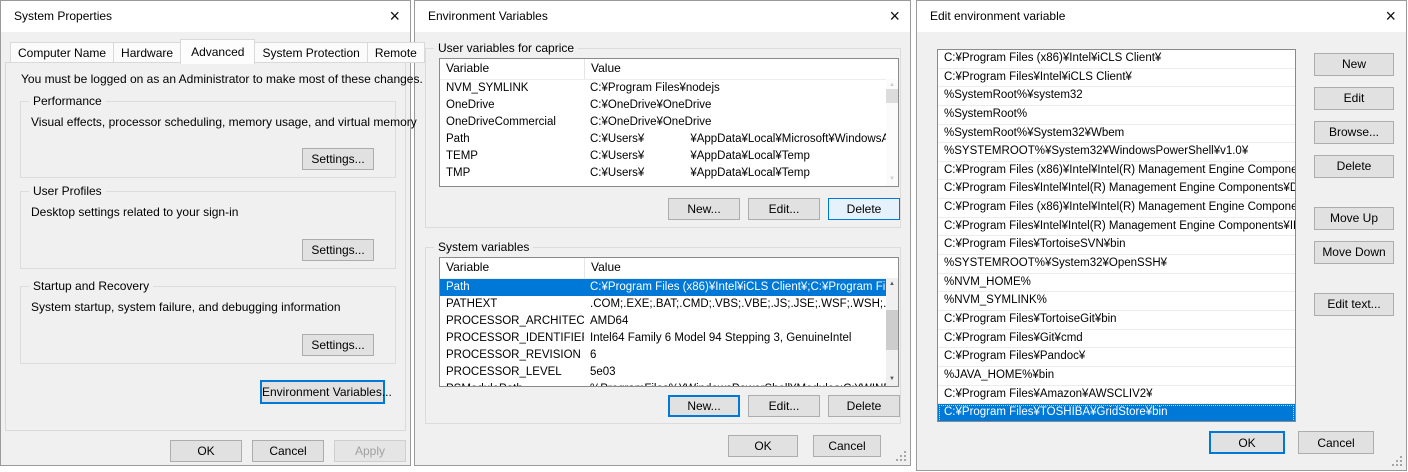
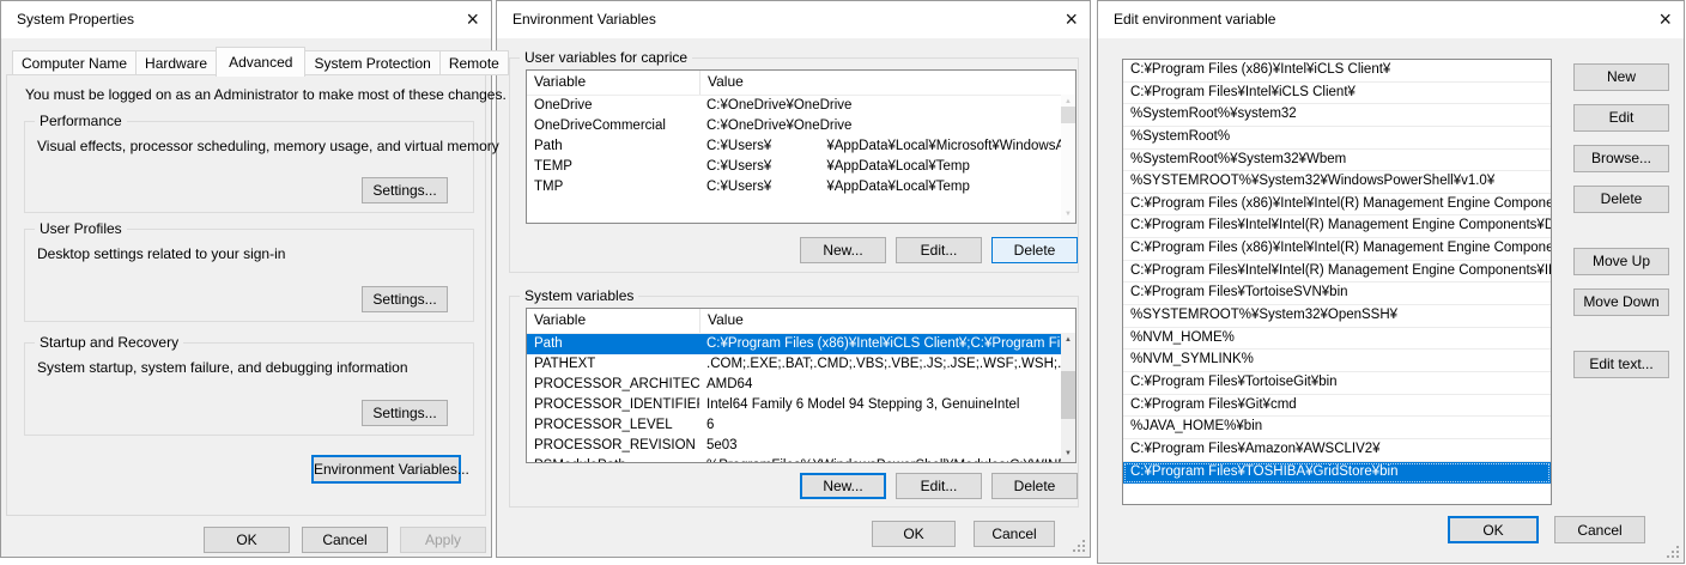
  System Properties
  ×
  Computer Name
  Hardware
  Advanced
  System Protection
  Remote
  You must be logged on as an Administrator to make most of these changes.
  Performance
  Visual effects, processor scheduling, memory usage, and virtual memory
  Settings...
  User Profiles
  Desktop settings related to your sign-in
  Settings...
  Startup and Recovery
  System startup, system failure, and debugging information
  Settings...
  Environment Variables...
  OK
  Cancel
  Apply
  Environment Variables
  ×
  User variables for caprice
  Variable
  Value
- NVM_SYMLINK
- C:¥Program Files¥nodejs
  OneDrive
  C:¥OneDrive¥OneDrive
  OneDriveCommercial
  C:¥OneDrive¥OneDrive
  Path
  C:¥Users¥ ¥AppData¥Local¥Microsoft¥Windows
  TEMP
  C:¥Users¥ ¥AppData¥Local¥Temp
  TMP
  C:¥Users¥ ¥AppData¥Local¥Temp
  New...
  Edit...
  Delete
  System variables
  Variable
  Value
  Path
  C:¥Program Files (x86)¥Intel¥iCLS Client¥;C:¥Program Fi
  PATHEXT
  .COM;.EXE;.BAT;.CMD;.VBS;.VBE;.JS;.JSE;.WSF;.WSH;.
  PROCESSOR_ARCHITEC
  AMD64
  PROCESSOR_IDENTIFIE
  Intel64 Family 6 Model 94 Stepping 3, GenuineIntel
- PROCESSOR_REVISION
+ PROCESSOR_LEVEL
  6
- PROCESSOR_LEVEL
+ PROCESSOR_REVISION
  5e03
  New...
  Edit...
  Delete
  OK
  Cancel
  Edit environment variable
  ×
  C:¥Program Files (x86)¥Intel¥iCLS Client¥
  C:¥Program Files¥Intel¥iCLS Client¥
  %SystemRoot%¥system32
  %SystemRoot%
  %SystemRoot%¥System32¥Wbem
  %SYSTEMROOT%¥System32¥WindowsPowerShell¥v1.0¥
  C:¥Program Files (x86)¥Intel¥Intel(R) Management Engine Compone
  C:¥Program Files¥Intel¥Intel(R) Management Engine Components¥D
  C:¥Program Files (x86)¥Intel¥Intel(R) Management Engine Compone
  C:¥Program Files¥Intel¥Intel(R) Management Engine Components¥I
  C:¥Program Files¥TortoiseSVN¥bin
  %SYSTEMROOT%¥System32¥OpenSSH¥
  %NVM_HOME%
  %NVM_SYMLINK%
  C:¥Program Files¥TortoiseGit¥bin
  C:¥Program Files¥Git¥cmd
- C:¥Program Files¥Pandoc¥
  %JAVA_HOME%¥bin
  C:¥Program Files¥Amazon¥AWSCLIV2¥
  C:¥Program Files¥TOSHIBA¥GridStore¥bin
  New
  Edit
  Browse...
  Delete
  Move Up
  Move Down
  Edit text...
  OK
  Cancel
